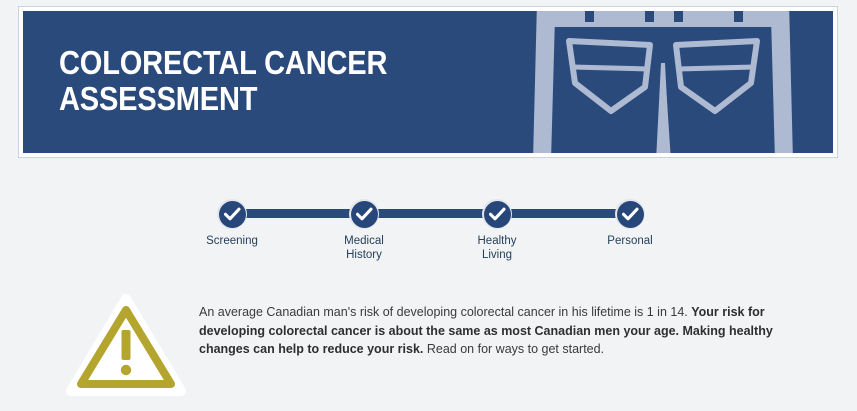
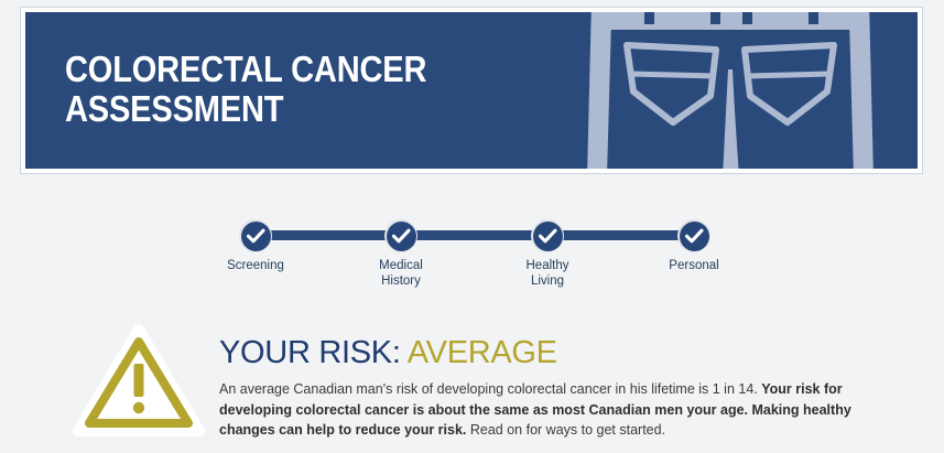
  COLORECTAL CANCER
  ASSESSMENT
  Screening
  Medical
  History
  Healthy
  Living
  Personal
+ YOUR RISK: AVERAGE
  An average Canadian man's risk of developing colorectal cancer in his lifetime is 1 in 14. Your risk for developing colorectal cancer is about the same as most Canadian men your age. Making healthy changes can help to reduce your risk. Read on for ways to get started.
